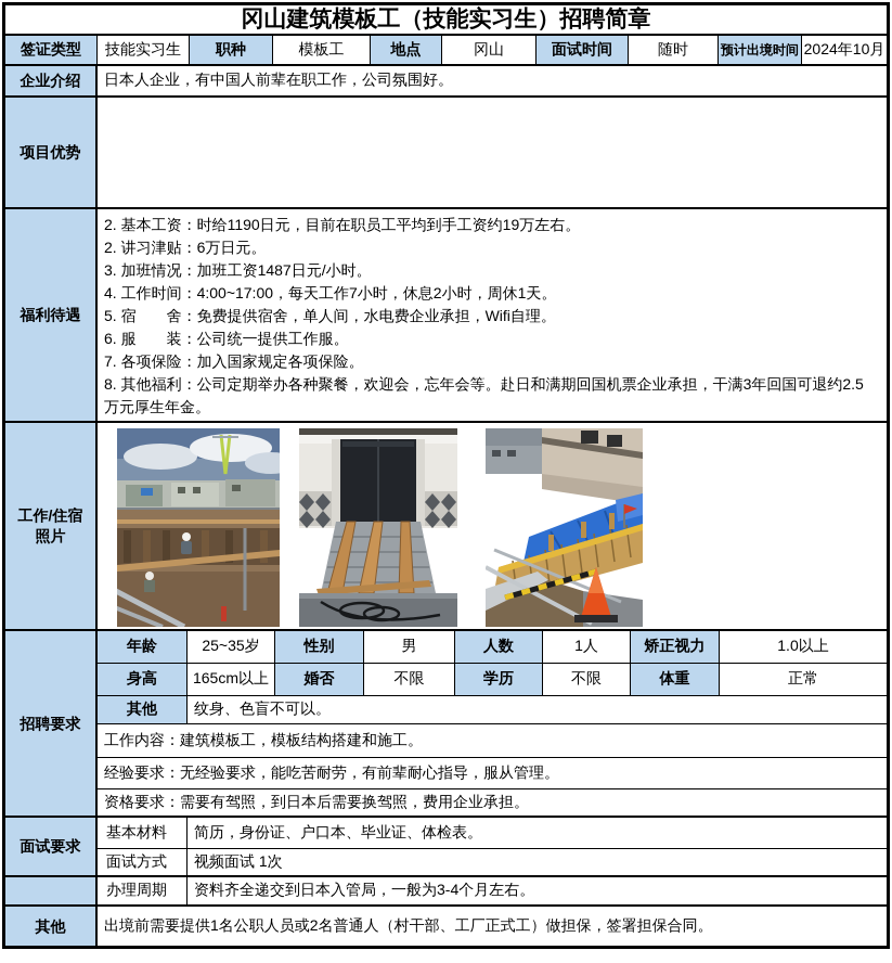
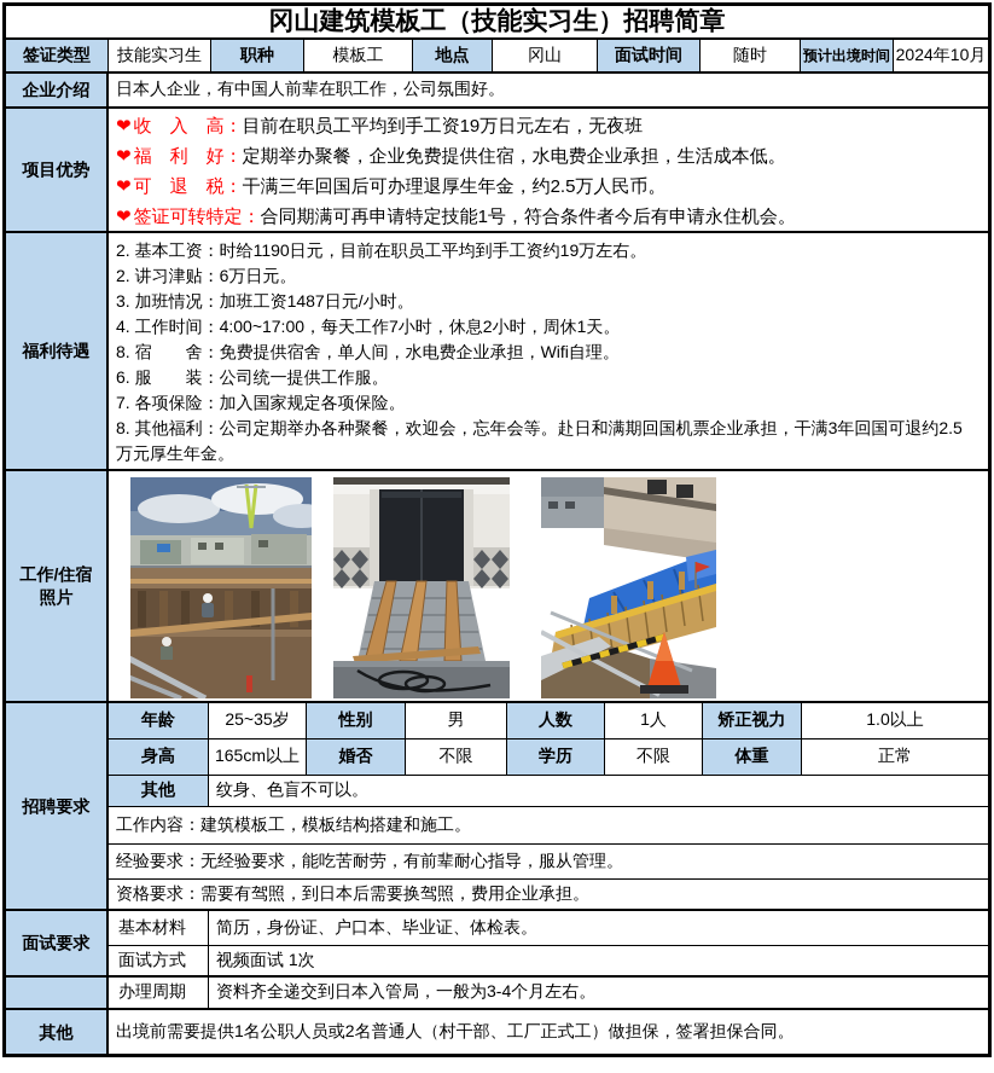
  冈山建筑模板工（技能实习生）招聘简章
  签证类型
  技能实习生
  职种
  模板工
  地点
  冈山
  面试时间
  随时
  预计出境时间
  2024年10月
  企业介绍
  日本人企业，有中国人前辈在职工作，公司氛围好。
  项目优势
+ ❤收 入 高：目前在职员工平均到手工资19万日元左右，无夜班
+ ❤福 利 好：定期举办聚餐，企业免费提供住宿，水电费企业承担，生活成本低。
+ ❤可 退 税：干满三年回国后可办理退厚生年金，约2.5万人民币。
+ ❤签证可转特定：合同期满可再申请特定技能1号，符合条件者今后有申请永住机会。
  福利待遇
  2. 基本工资：时给1190日元，目前在职员工平均到手工资约19万左右。
  2. 讲习津贴：6万日元。
  3. 加班情况：加班工资1487日元/小时。
  4. 工作时间：4:00~17:00，每天工作7小时，休息2小时，周休1天。
- 5. 宿 舍：免费提供宿舍，单人间，水电费企业承担，Wifi自理。
+ 8. 宿 舍：免费提供宿舍，单人间，水电费企业承担，Wifi自理。
  6. 服 装：公司统一提供工作服。
  7. 各项保险：加入国家规定各项保险。
  8. 其他福利：公司定期举办各种聚餐，欢迎会，忘年会等。赴日和满期回国机票企业承担，干满3年回国可退约2.5万元厚生年金。
  工作/住宿
  照片
  招聘要求
  年龄
  25~35岁
  性别
  男
  人数
  1人
  矫正视力
  1.0以上
  身高
  165cm以上
  婚否
  不限
  学历
  不限
  体重
  正常
  其他
  纹身、色盲不可以。
  工作内容：建筑模板工，模板结构搭建和施工。
  经验要求：无经验要求，能吃苦耐劳，有前辈耐心指导，服从管理。
  资格要求：需要有驾照，到日本后需要换驾照，费用企业承担。
  面试要求
  基本材料
  简历，身份证、户口本、毕业证、体检表。
  面试方式
  视频面试 1次
  办理周期
  资料齐全递交到日本入管局，一般为3-4个月左右。
  其他
  出境前需要提供1名公职人员或2名普通人（村干部、工厂正式工）做担保，签署担保合同。
